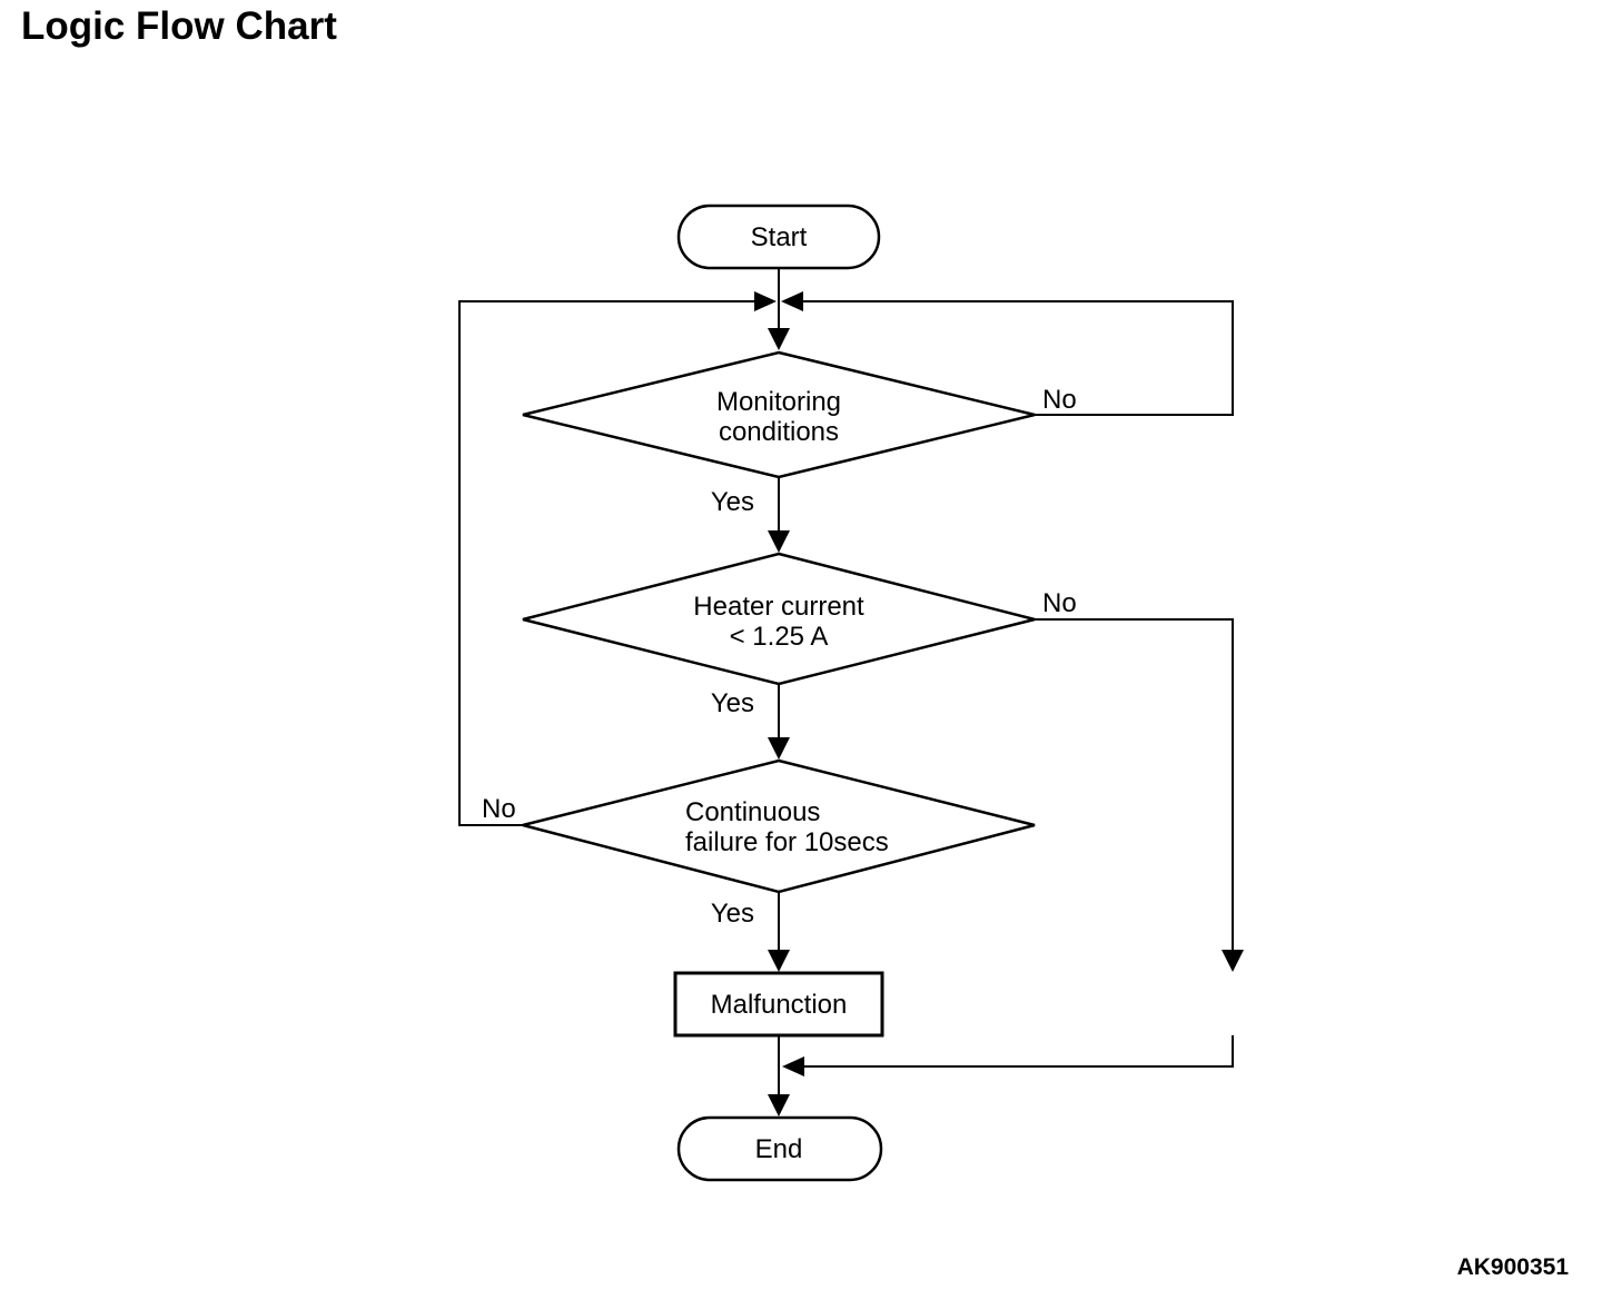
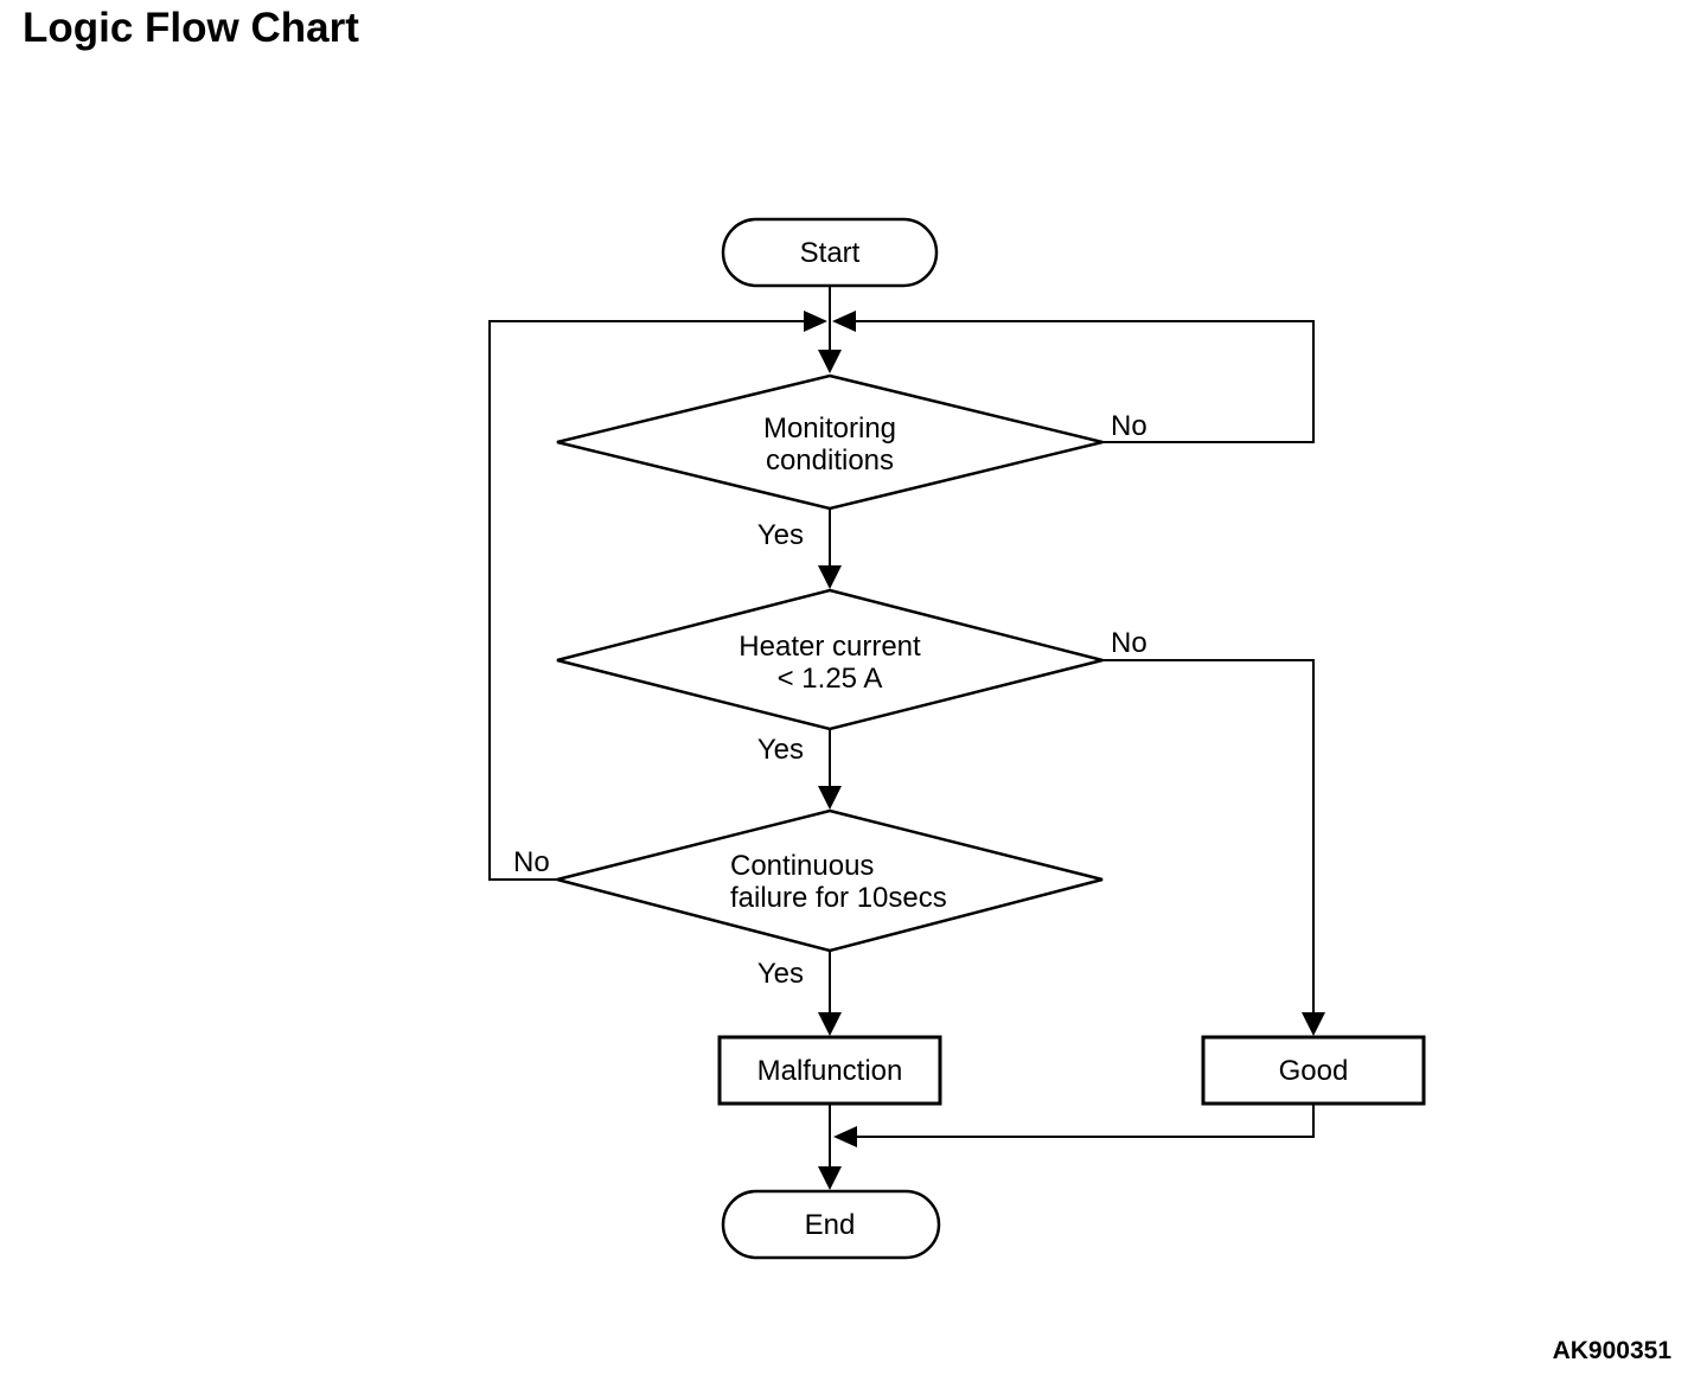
  Logic Flow Chart
  Start
  Monitoring
  conditions
  Heater current
  < 1.25 A
  Continuous
  failure for 10secs
  Malfunction
+ Good
  End
  No
  Yes
  No
  Yes
  No
  Yes
  AK900351
